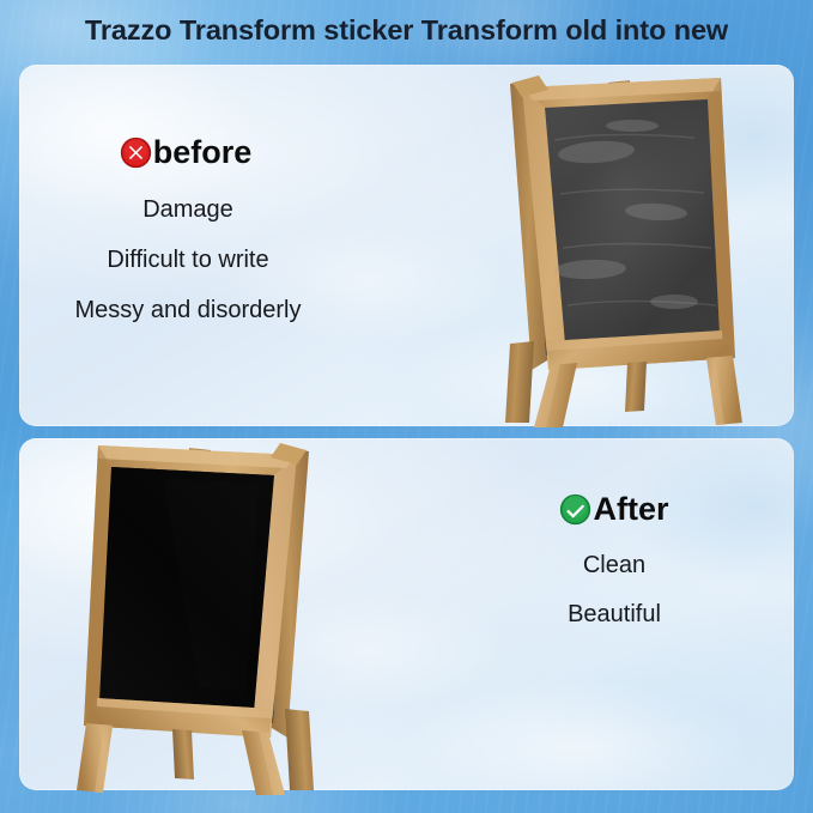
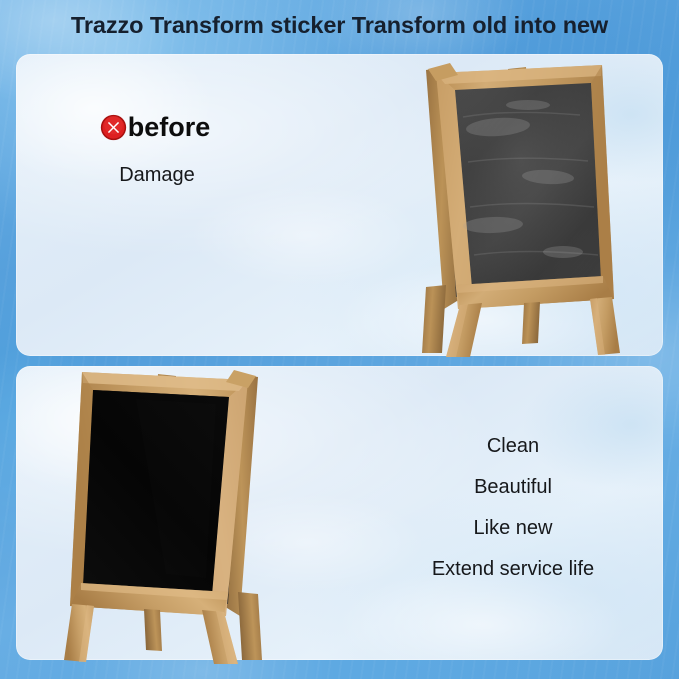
  Trazzo Transform sticker Transform old into new
  before
  Damage
- Difficult to write
- Messy and disorderly
- After
  Clean
  Beautiful
+ Like new
+ Extend service life
